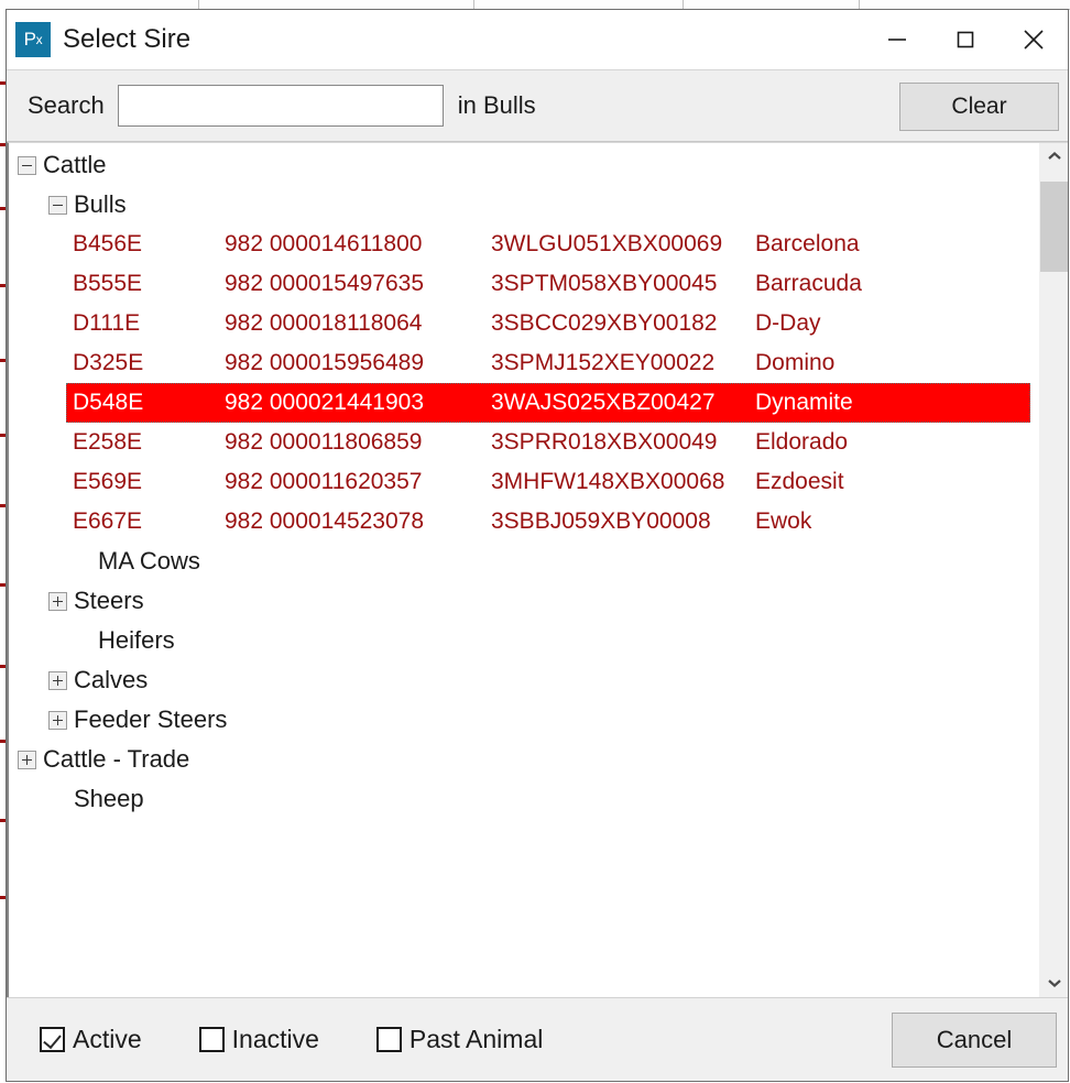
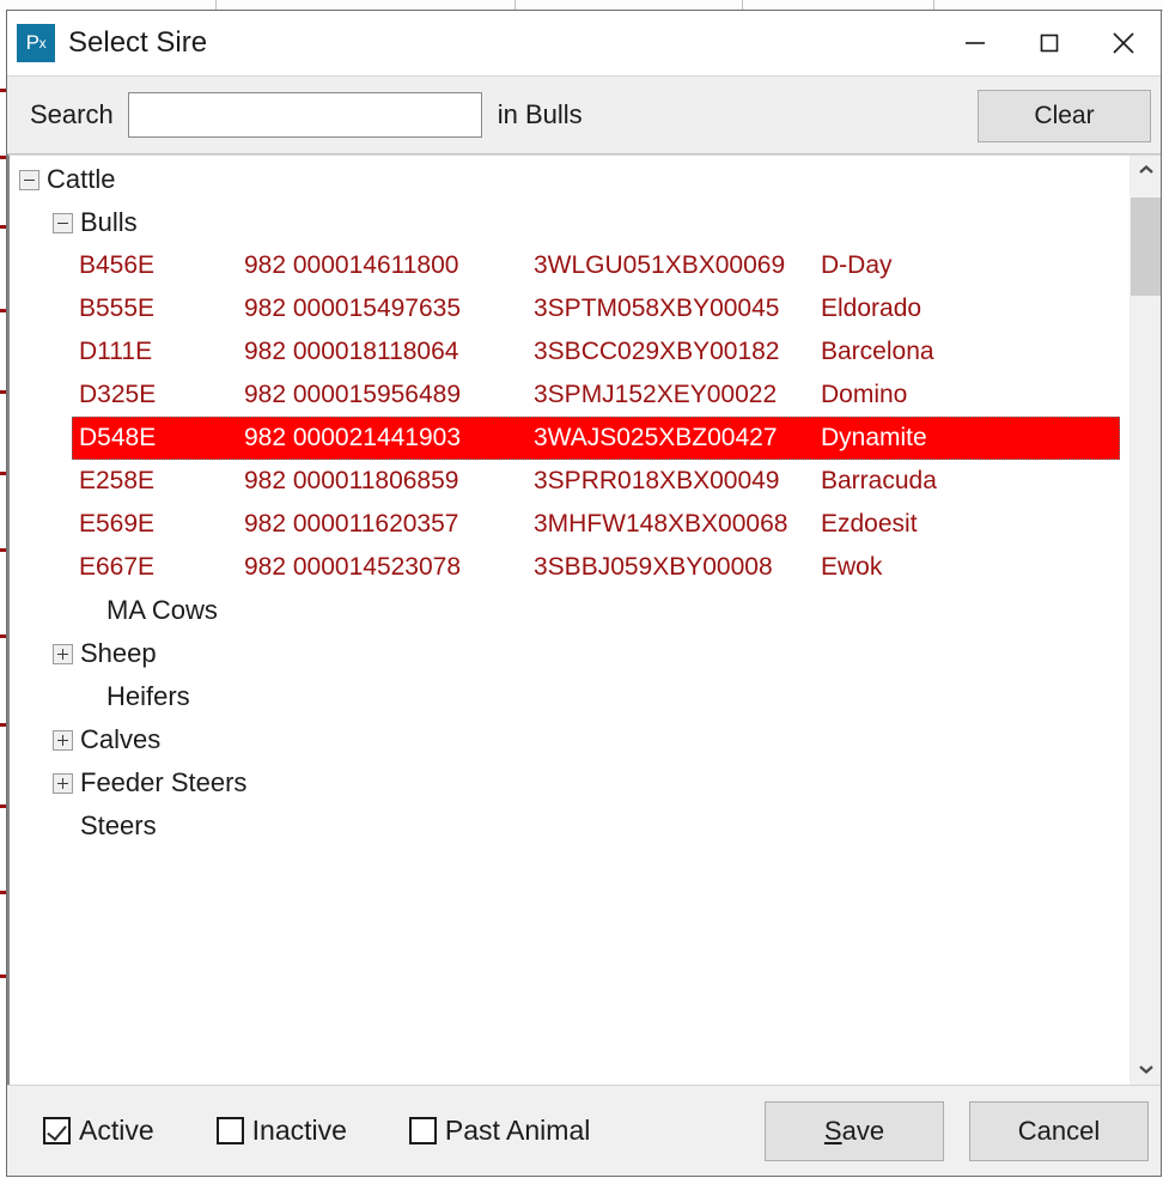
  P
  x
  Select Sire
  Search
  in Bulls
  Clear
  Cattle
  Bulls
  B456E
  982 000014611800
  3WLGU051XBX00069
- Barcelona
+ D-Day
  B555E
  982 000015497635
  3SPTM058XBY00045
- Barracuda
+ Eldorado
  D111E
  982 000018118064
  3SBCC029XBY00182
- D-Day
+ Barcelona
  D325E
  982 000015956489
  3SPMJ152XEY00022
  Domino
  D548E
  982 000021441903
  3WAJS025XBZ00427
  Dynamite
  E258E
  982 000011806859
  3SPRR018XBX00049
- Eldorado
+ Barracuda
  E569E
  982 000011620357
  3MHFW148XBX00068
  Ezdoesit
  E667E
  982 000014523078
  3SBBJ059XBY00008
  Ewok
  MA Cows
- Steers
+ Sheep
  Heifers
  Calves
  Feeder Steers
- Cattle - Trade
- Sheep
+ Steers
  Active
  Inactive
  Past Animal
+ Save
  Cancel
